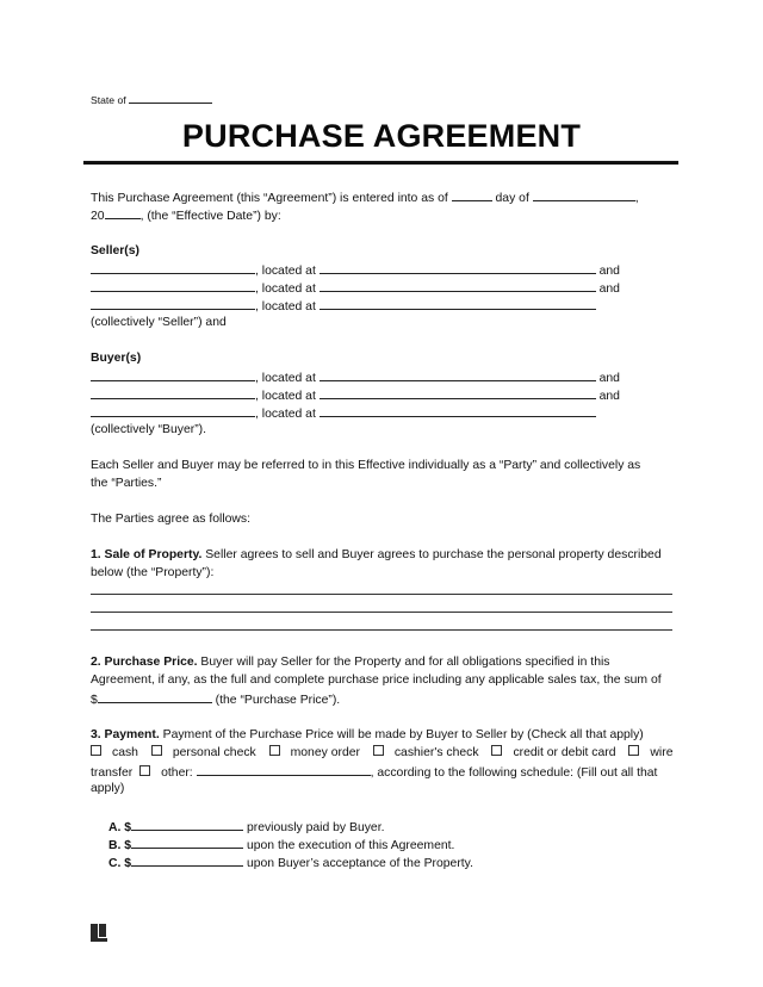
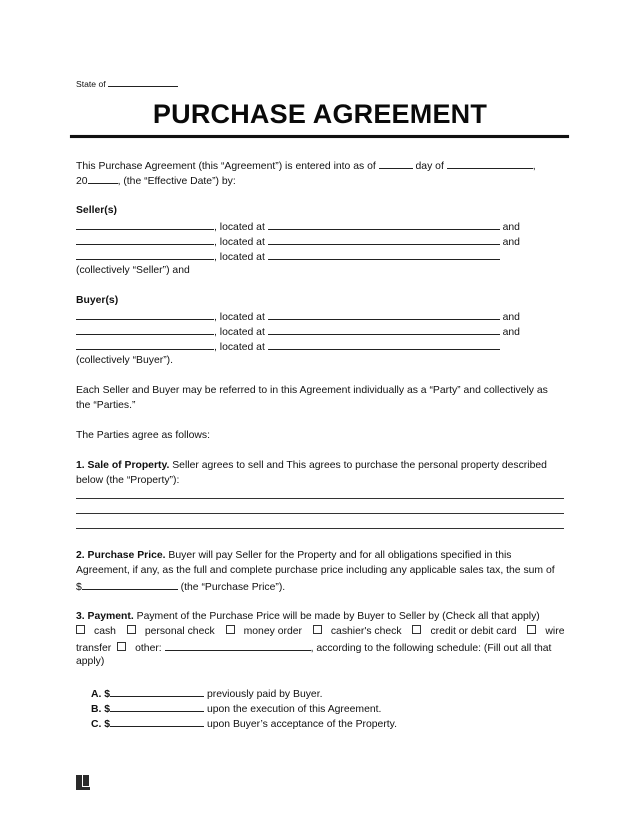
  State of
  PURCHASE AGREEMENT
  This Purchase Agreement (this “Agreement”) is entered into as of day of ,
  20 , (the “Effective Date”) by:
  Seller(s)
  , located at and
  , located at and
  , located at
  (collectively “Seller”) and
  Buyer(s)
  , located at and
  , located at and
  , located at
  (collectively “Buyer”).
- Each Seller and Buyer may be referred to in this Effective individually as a “Party” and collectively as
+ Each Seller and Buyer may be referred to in this Agreement individually as a “Party” and collectively as
  the “Parties.”
  The Parties agree as follows:
- 1. Sale of Property. Seller agrees to sell and Buyer agrees to purchase the personal property described
+ 1. Sale of Property. Seller agrees to sell and This agrees to purchase the personal property described
  below (the “Property”):
  2. Purchase Price. Buyer will pay Seller for the Property and for all obligations specified in this
  Agreement, if any, as the full and complete purchase price including any applicable sales tax, the sum of
  $ (the “Purchase Price”).
  3. Payment. Payment of the Purchase Price will be made by Buyer to Seller by (Check all that apply)
  cash personal check money order cashier's check credit or debit card wire
  transfer other: , according to the following schedule: (Fill out all that
  apply)
  A. $ previously paid by Buyer.
  B. $ upon the execution of this Agreement.
  C. $ upon Buyer’s acceptance of the Property.
